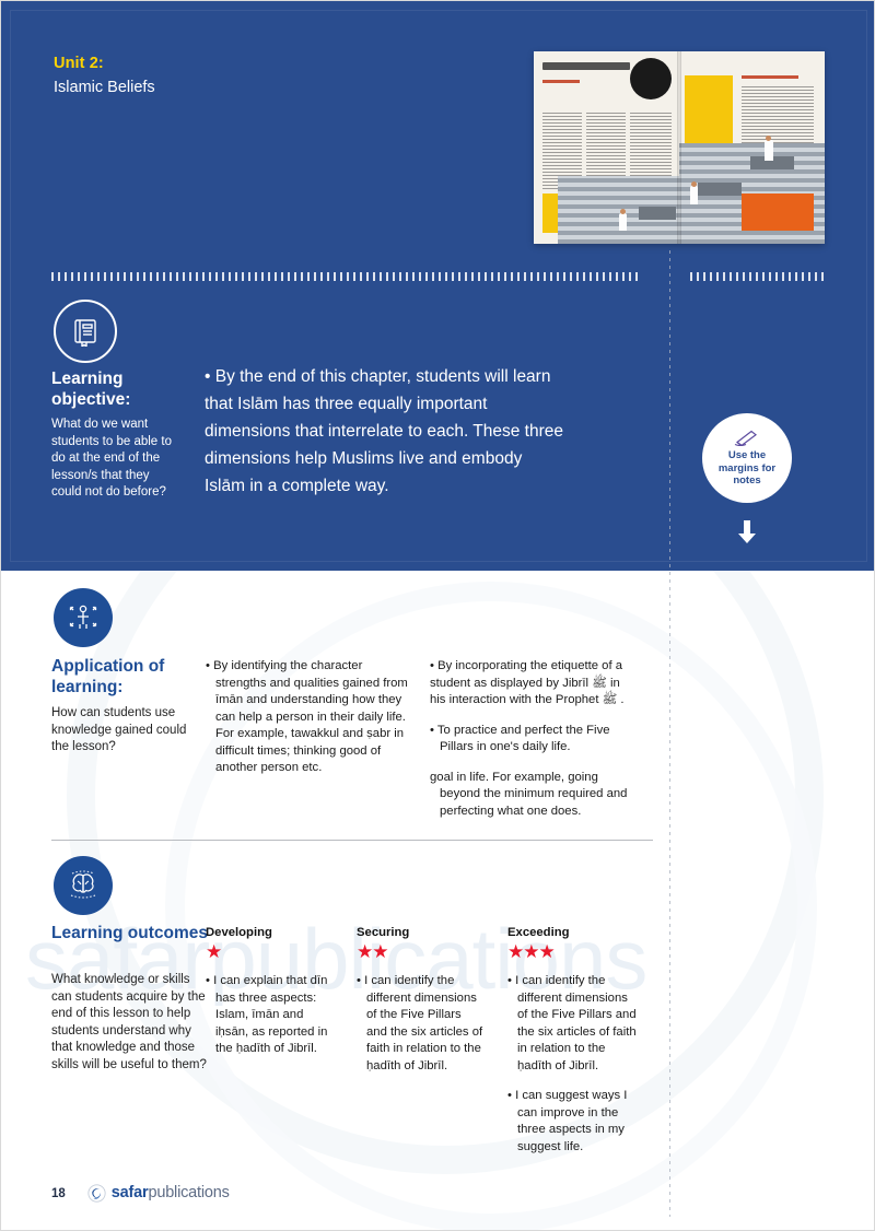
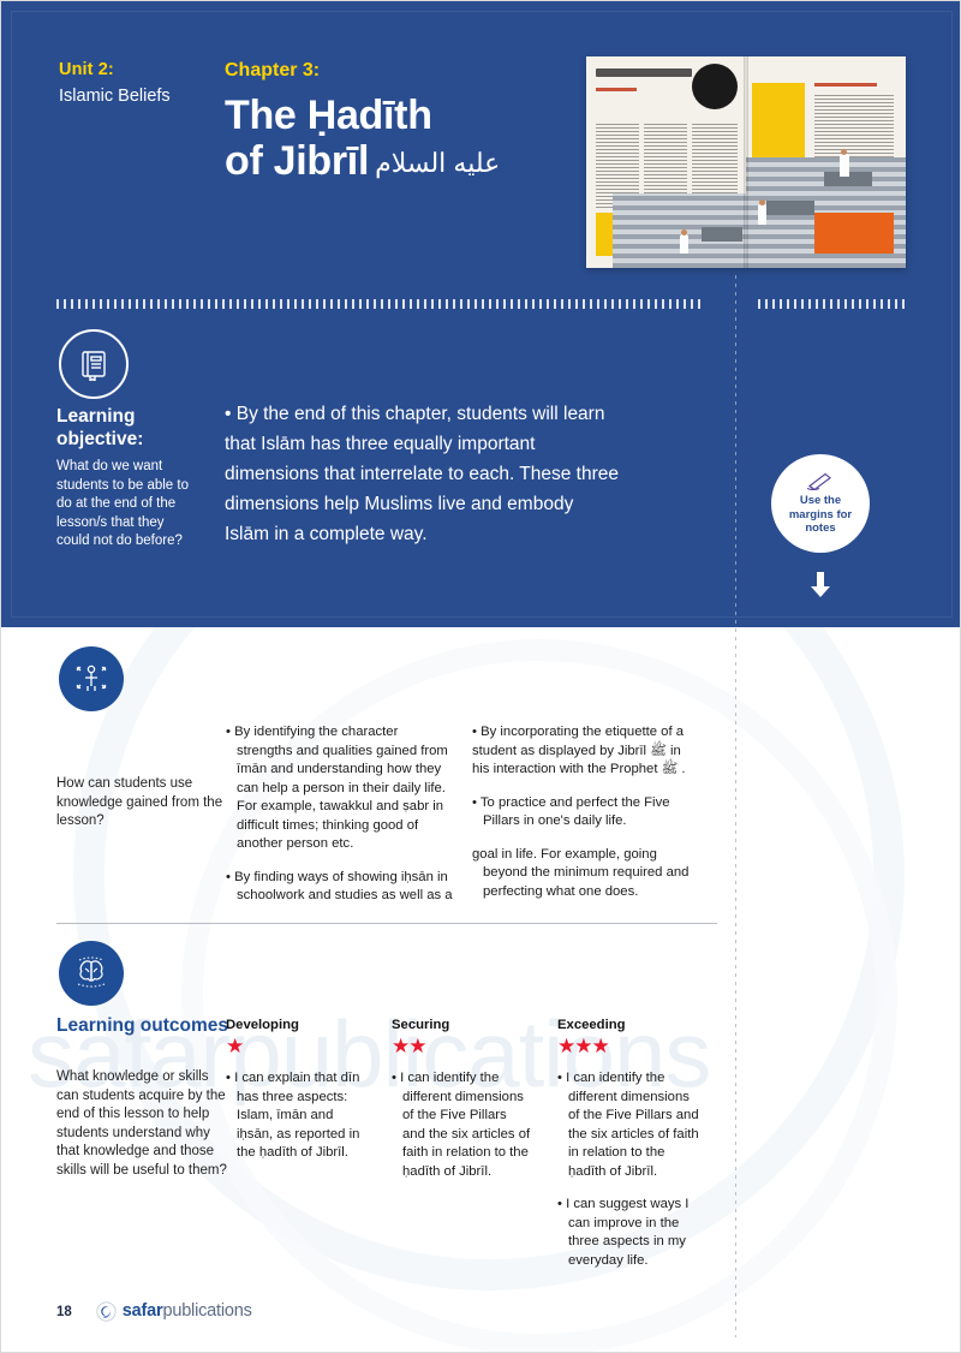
  Unit 2:
  Islamic Beliefs
+ Chapter 3:
+ The Ḥadīth
+ of Jibrīl عليه السلام
  Learning objective:
  What do we want students to be able to do at the end of the lesson/s that they could not do before?
  • By the end of this chapter, students will learn that Islām has three equally important dimensions that interrelate to each. These three dimensions help Muslims live and embody Islām in a complete way.
  Use the
  margins for
  notes
  safarpublications
- Application of learning:
- How can students use knowledge gained could the lesson?
+ How can students use knowledge gained from the lesson?
  • By identifying the character strengths and qualities gained from īmān and understanding how they can help a person in their daily life. For example, tawakkul and ṣabr in difficult times; thinking good of another person etc.
+ • By finding ways of showing iḥsān in schoolwork and studies as well as a
  • By incorporating the etiquette of a student as displayed by Jibrīl ﷺ in his interaction with the Prophet ﷺ .
  • To practice and perfect the Five Pillars in one's daily life.
  goal in life. For example, going beyond the minimum required and perfecting what one does.
  Learning outcomes
  What knowledge or skills can students acquire by the end of this lesson to help students understand why that knowledge and those skills will be useful to them?
  Developing
  ★
  • I can explain that dīn has three aspects: Islam, īmān and iḥsān, as reported in the ḥadīth of Jibrīl.
  Securing
  ★★
  • I can identify the different dimensions of the Five Pillars and the six articles of faith in relation to the ḥadīth of Jibrīl.
  Exceeding
  ★★★
  • I can identify the different dimensions of the Five Pillars and the six articles of faith in relation to the ḥadīth of Jibrīl.
- • I can suggest ways I can improve in the three aspects in my suggest life.
+ • I can suggest ways I can improve in the three aspects in my everyday life.
  18
  safarpublications
